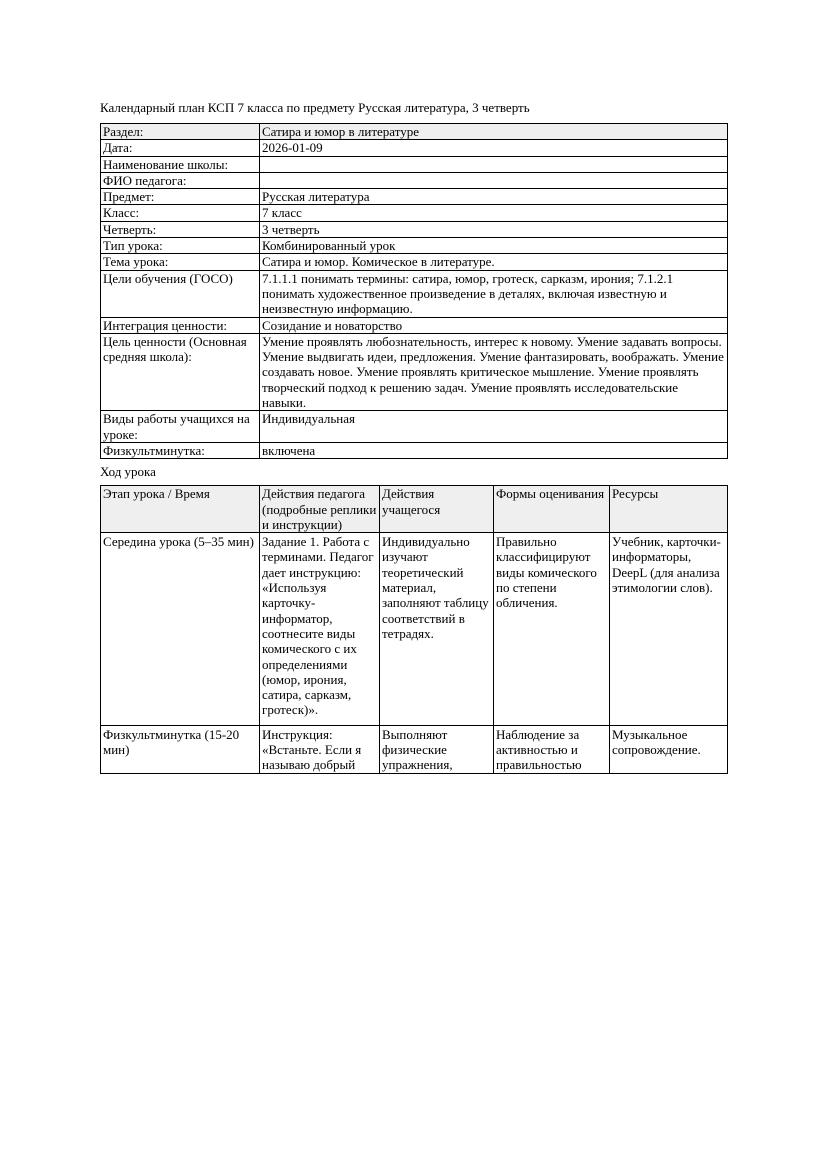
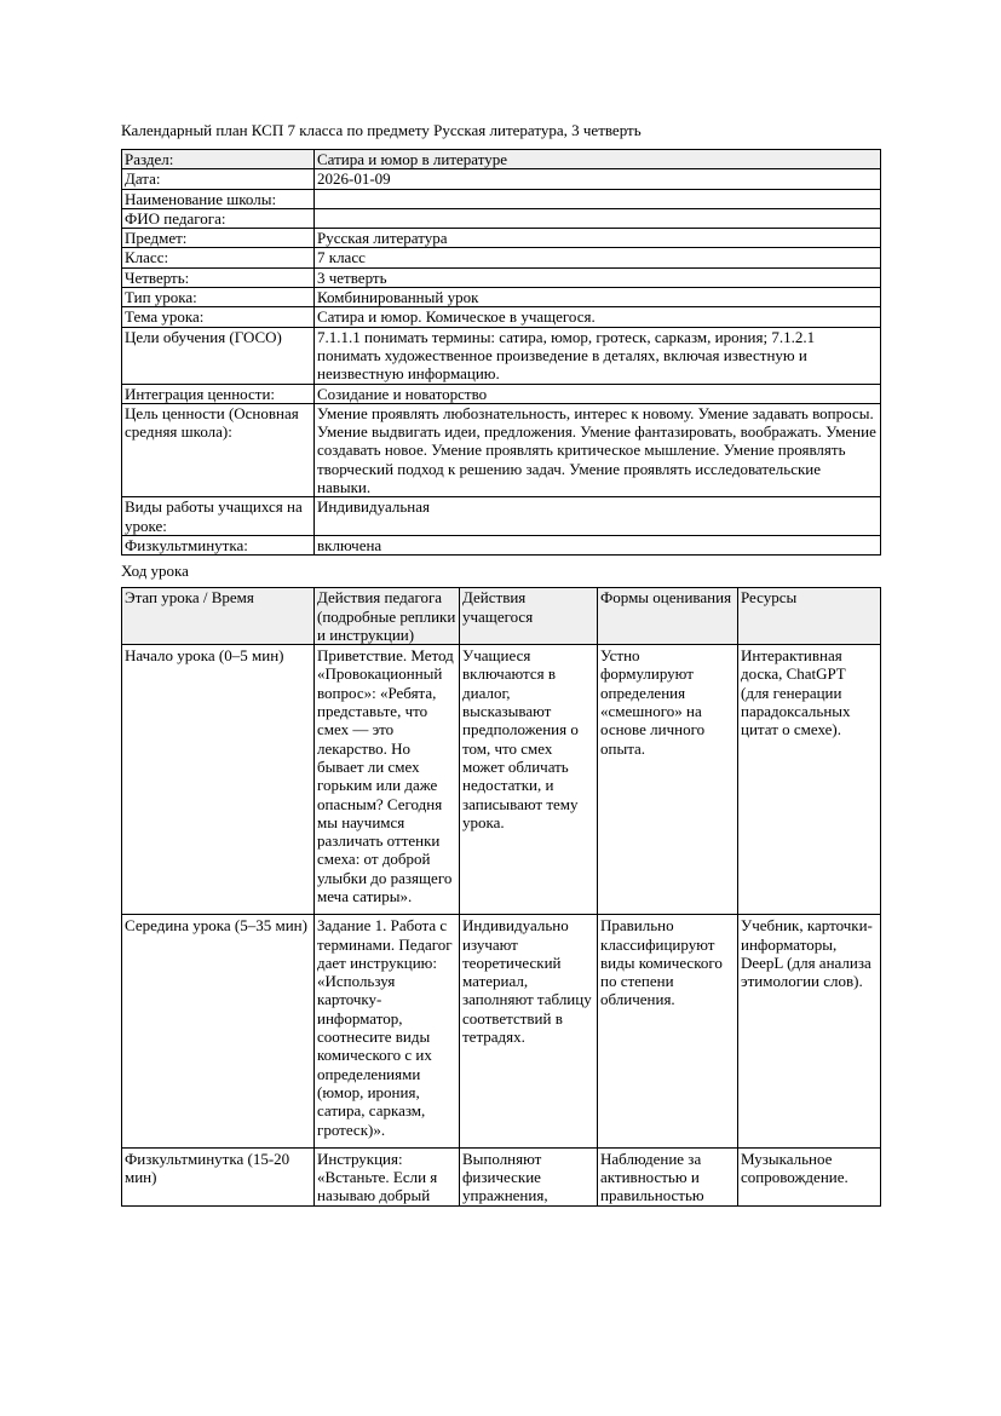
  Календарный план КСП 7 класса по предмету Русская литература, 3 четверть
  Раздел:	Сатира и юмор в литературе
  Дата:	2026-01-09
  Наименование школы:
  ФИО педагога:
  Предмет:	Русская литература
  Класс:	7 класс
  Четверть:	3 четверть
  Тип урока:	Комбинированный урок
- Тема урока:	Сатира и юмор. Комическое в литературе.
+ Тема урока:	Сатира и юмор. Комическое в учащегося.
  Цели обучения (ГОСО)	7.1.1.1 понимать термины: сатира, юмор, гротеск, сарказм, ирония; 7.1.2.1 понимать художественное произведение в деталях, включая известную и неизвестную информацию.
  Интеграция ценности:	Созидание и новаторство
  Цель ценности (Основная средняя школа):	Умение проявлять любознательность, интерес к новому. Умение задавать вопросы. Умение выдвигать идеи, предложения. Умение фантазировать, воображать. Умение создавать новое. Умение проявлять критическое мышление. Умение проявлять творческий подход к решению задач. Умение проявлять исследовательские навыки.
  Виды работы учащихся на уроке:	Индивидуальная
  Физкультминутка:	включена
  Ход урока
  Этап урока / Время	Действия педагога (подробные реплики и инструкции)	Действия учащегося	Формы оценивания	Ресурсы
+ Начало урока (0–5 мин)	Приветствие. Метод «Провокационный вопрос»: «Ребята, представьте, что смех — это лекарство. Но бывает ли смех горьким или даже опасным? Сегодня мы научимся различать оттенки смеха: от доброй улыбки до разящего меча сатиры».	Учащиеся включаются в диалог, высказывают предположения о том, что смех может обличать недостатки, и записывают тему урока.	Устно формулируют определения «смешного» на основе личного опыта.	Интерактивная доска, ChatGPT (для генерации парадоксальных цитат о смехе).
  Середина урока (5–35 мин)	Задание 1. Работа с терминами. Педагог дает инструкцию: «Используя карточку-информатор, соотнесите виды комического с их определениями (юмор, ирония, сатира, сарказм, гротеск)».	Индивидуально изучают теоретический материал, заполняют таблицу соответствий в тетрадях.	Правильно классифицируют виды комического по степени обличения.	Учебник, карточки-информаторы, DeepL (для анализа этимологии слов).
  Физкультминутка (15-20 мин)	Инструкция: «Встаньте. Если я называю добрый	Выполняют физические упражнения,	Наблюдение за активностью и правильностью	Музыкальное сопровождение.
